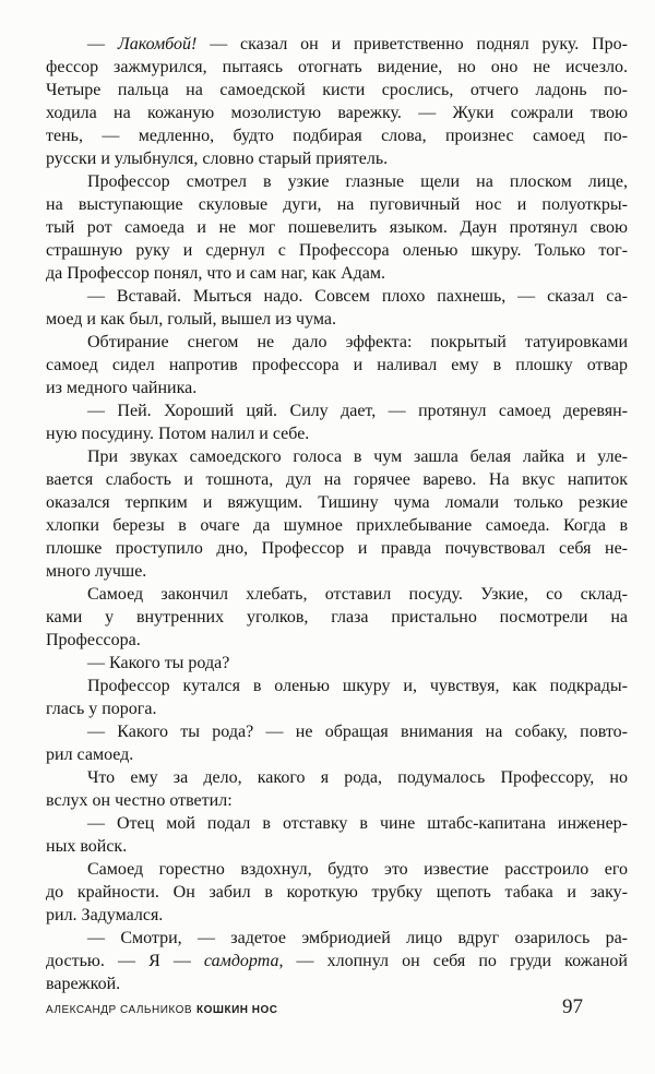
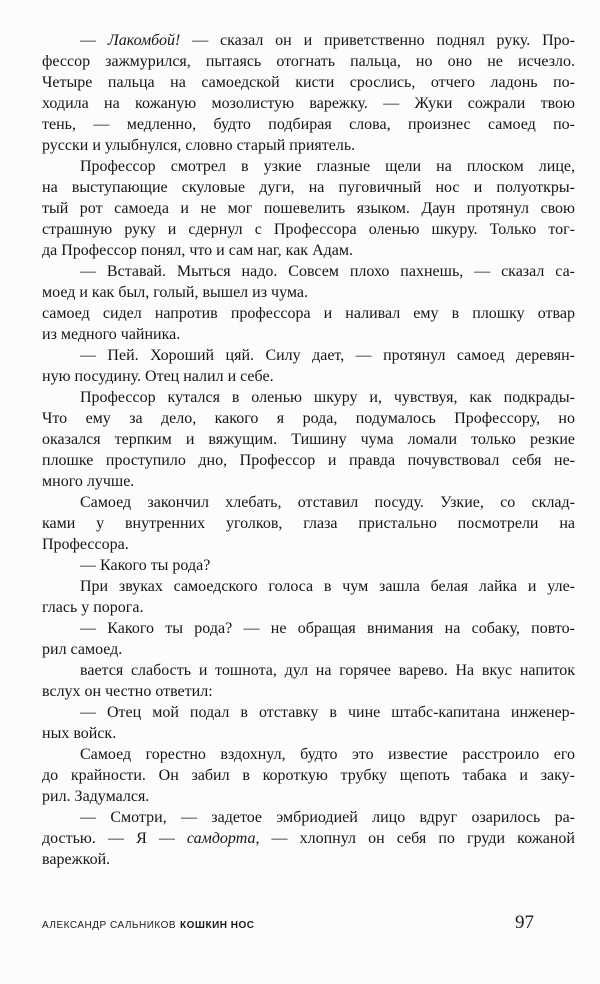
  — Лакомбой! — сказал он и приветственно поднял руку. Про-
- фессор зажмурился, пытаясь отогнать видение, но оно не исчезло.
+ фессор зажмурился, пытаясь отогнать пальца, но оно не исчезло.
  Четыре пальца на самоедской кисти срослись, отчего ладонь по-
  ходила на кожаную мозолистую варежку. — Жуки сожрали твою
  тень, — медленно, будто подбирая слова, произнес самоед по-
  русски и улыбнулся, словно старый приятель.
  Профессор смотрел в узкие глазные щели на плоском лице,
  на выступающие скуловые дуги, на пуговичный нос и полуоткры-
  тый рот самоеда и не мог пошевелить языком. Даун протянул свою
  страшную руку и сдернул с Профессора оленью шкуру. Только тог-
  да Профессор понял, что и сам наг, как Адам.
  — Вставай. Мыться надо. Совсем плохо пахнешь, — сказал са-
  моед и как был, голый, вышел из чума.
- Обтирание снегом не дало эффекта: покрытый татуировками
  самоед сидел напротив профессора и наливал ему в плошку отвар
  из медного чайника.
  — Пей. Хороший цяй. Силу дает, — протянул самоед деревян-
- ную посудину. Потом налил и себе.
+ ную посудину. Отец налил и себе.
- При звуках самоедского голоса в чум зашла белая лайка и уле-
+ Профессор кутался в оленью шкуру и, чувствуя, как подкрады-
- вается слабость и тошнота, дул на горячее варево. На вкус напиток
+ Что ему за дело, какого я рода, подумалось Профессору, но
  оказался терпким и вяжущим. Тишину чума ломали только резкие
- хлопки березы в очаге да шумное прихлебывание самоеда. Когда в
  плошке проступило дно, Профессор и правда почувствовал себя не-
  много лучше.
  Самоед закончил хлебать, отставил посуду. Узкие, со склад-
  ками у внутренних уголков, глаза пристально посмотрели на
  Профессора.
  — Какого ты рода?
- Профессор кутался в оленью шкуру и, чувствуя, как подкрады-
+ При звуках самоедского голоса в чум зашла белая лайка и уле-
  глась у порога.
  — Какого ты рода? — не обращая внимания на собаку, повто-
  рил самоед.
- Что ему за дело, какого я рода, подумалось Профессору, но
+ вается слабость и тошнота, дул на горячее варево. На вкус напиток
  вслух он честно ответил:
  — Отец мой подал в отставку в чине штабс-капитана инженер-
  ных войск.
  Самоед горестно вздохнул, будто это известие расстроило его
  до крайности. Он забил в короткую трубку щепоть табака и заку-
  рил. Задумался.
  — Смотри, — задетое эмбриодией лицо вдруг озарилось ра-
  достью. — Я — самдорта, — хлопнул он себя по груди кожаной
  варежкой.
  АЛЕКСАНДР САЛЬНИКОВ КОШКИН НОС
  97
